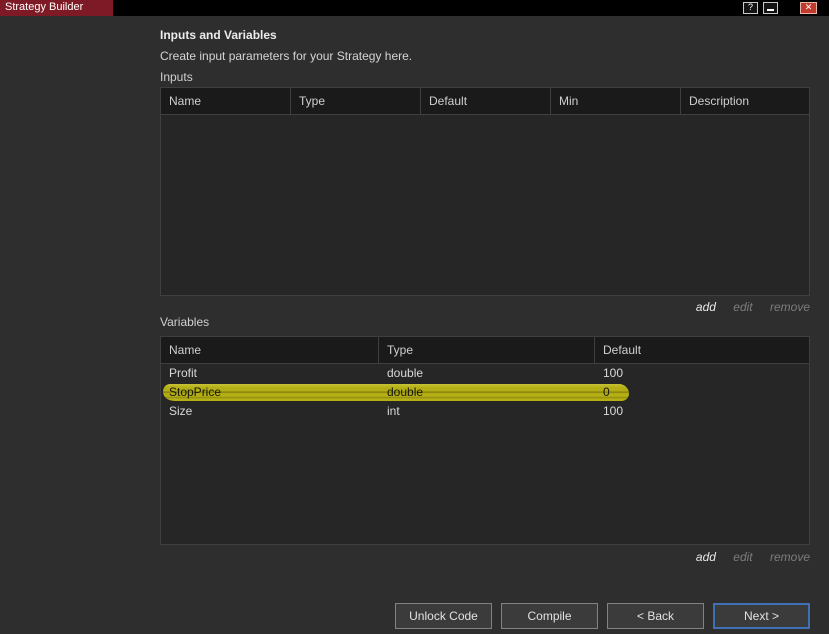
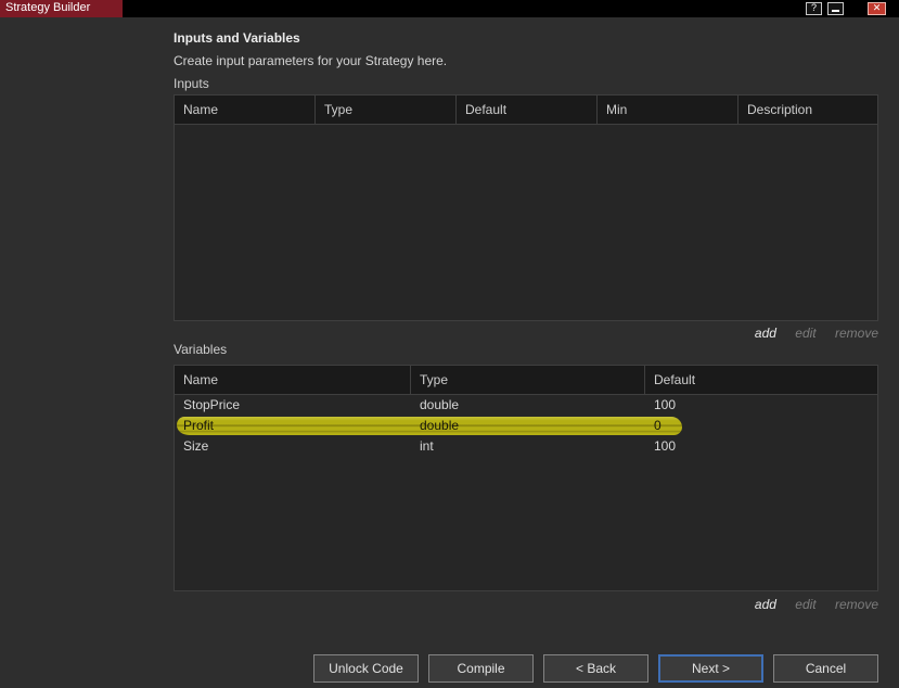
  Strategy Builder
  ?
  ✕
  Inputs and Variables
  Create input parameters for your Strategy here.
  Inputs
  Name
  Type
  Default
  Min
  Description
  add edit remove
  Variables
  Name
  Type
  Default
- Profit
+ StopPrice
  double
  100
- StopPrice
+ Profit
  double
  0
  Size
  int
  100
  add edit remove
  Unlock Code
  Compile
  < Back
  Next >
+ Cancel
